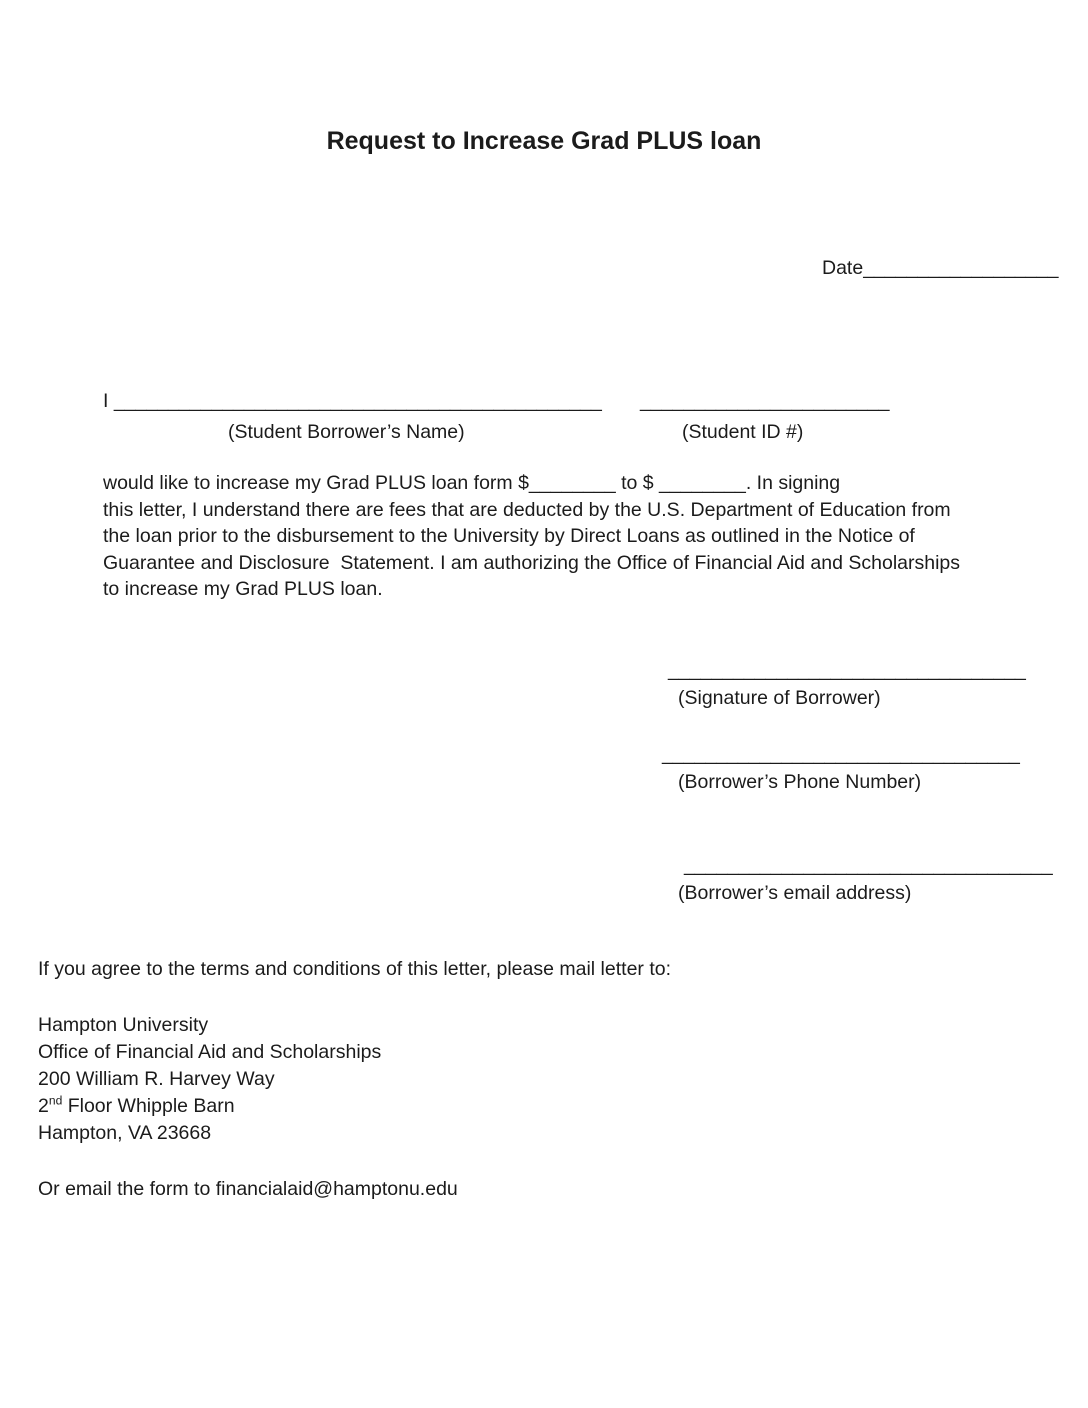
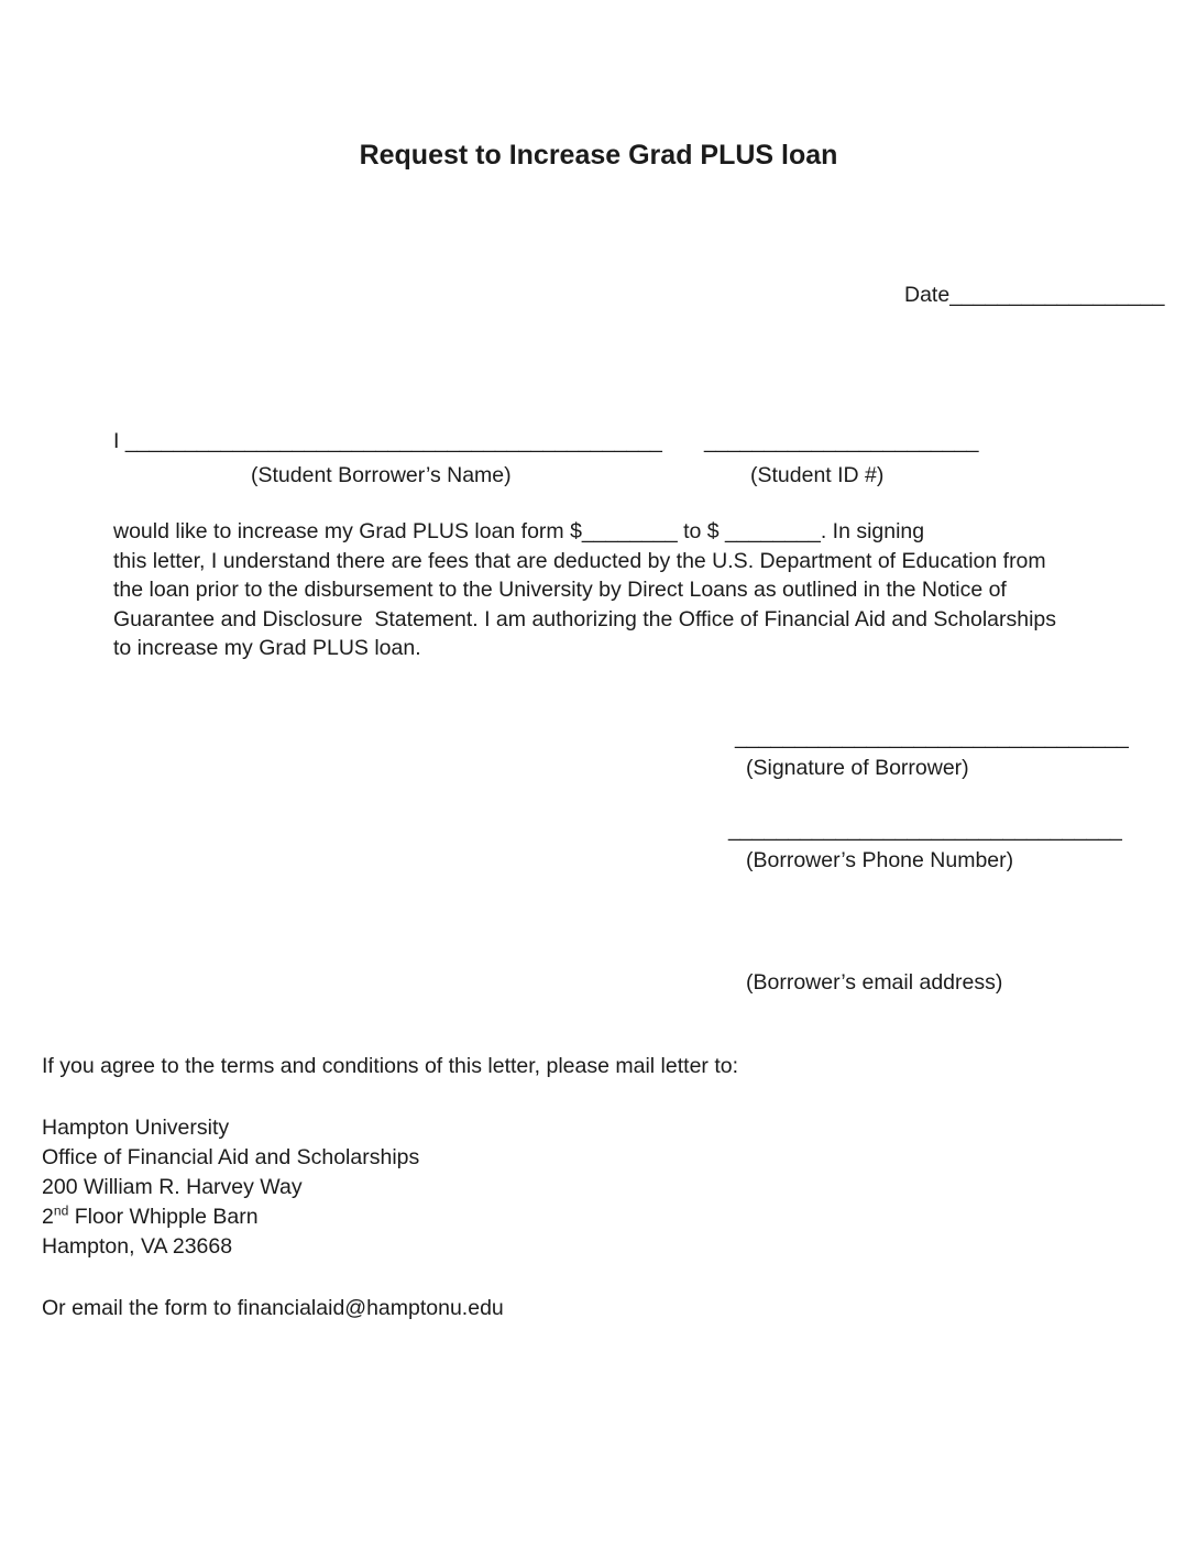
  Request to Increase Grad PLUS loan
  Date__________________
  I _____________________________________________
  _______________________
  (Student Borrower’s Name)
  (Student ID #)
  would like to increase my Grad PLUS loan form $________ to $ ________. In signing
  this letter, I understand there are fees that are deducted by the U.S. Department of Education from
  the loan prior to the disbursement to the University by Direct Loans as outlined in the Notice of
  Guarantee and Disclosure Statement. I am authorizing the Office of Financial Aid and Scholarships
  to increase my Grad PLUS loan.
  _________________________________
  (Signature of Borrower)
  _________________________________
  (Borrower’s Phone Number)
- __________________________________
  (Borrower’s email address)
  If you agree to the terms and conditions of this letter, please mail letter to:
  Hampton University
  Office of Financial Aid and Scholarships
  200 William R. Harvey Way
  2nd Floor Whipple Barn
  Hampton, VA 23668
  Or email the form to financialaid@hamptonu.edu
